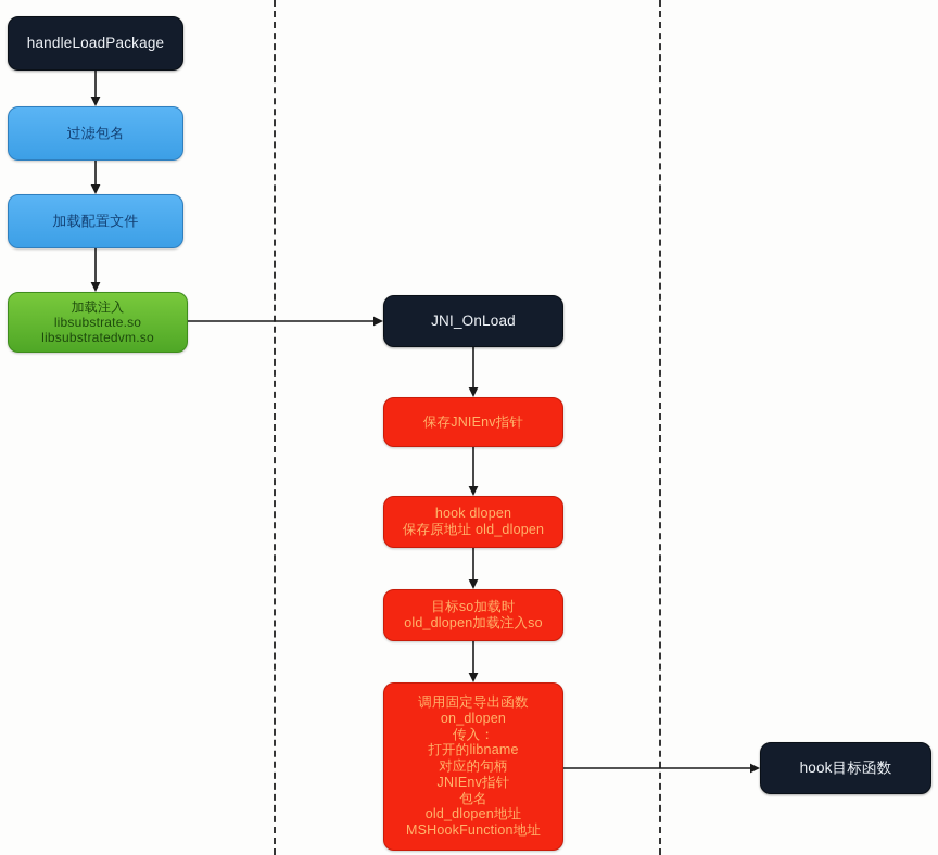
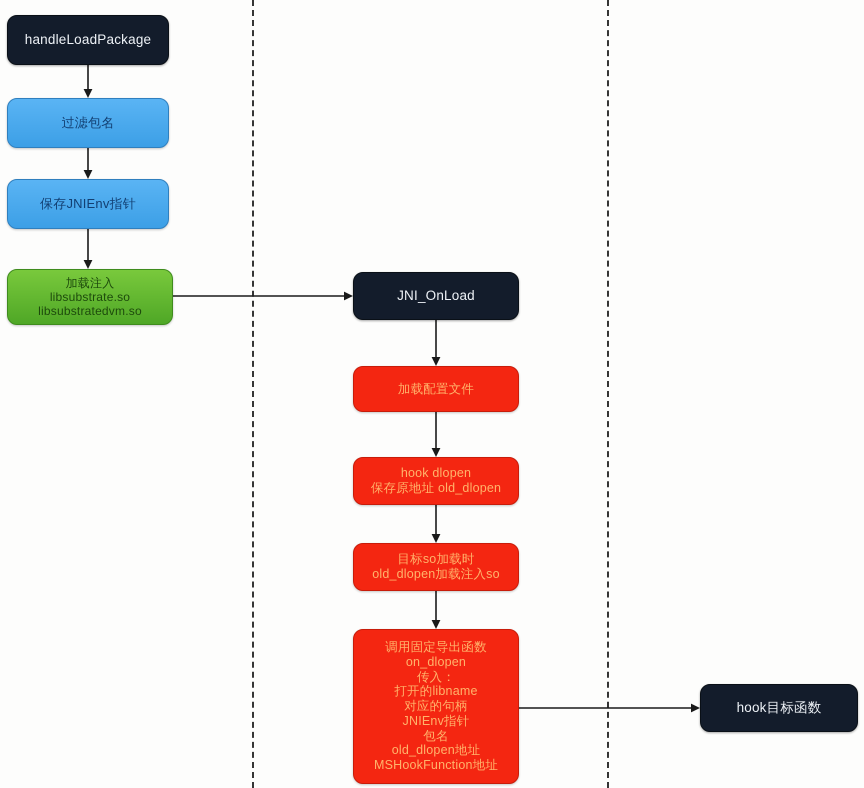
  handleLoadPackage
  过滤包名
- 加载配置文件
+ 保存JNIEnv指针
  加载注入
  libsubstrate.so
  libsubstratedvm.so
  JNI_OnLoad
- 保存JNIEnv指针
+ 加载配置文件
  hook dlopen
  保存原地址 old_dlopen
  目标so加载时
  old_dlopen加载注入so
  调用固定导出函数
  on_dlopen
  传入：
  打开的libname
  对应的句柄
  JNIEnv指针
  包名
  old_dlopen地址
  MSHookFunction地址
  hook目标函数
